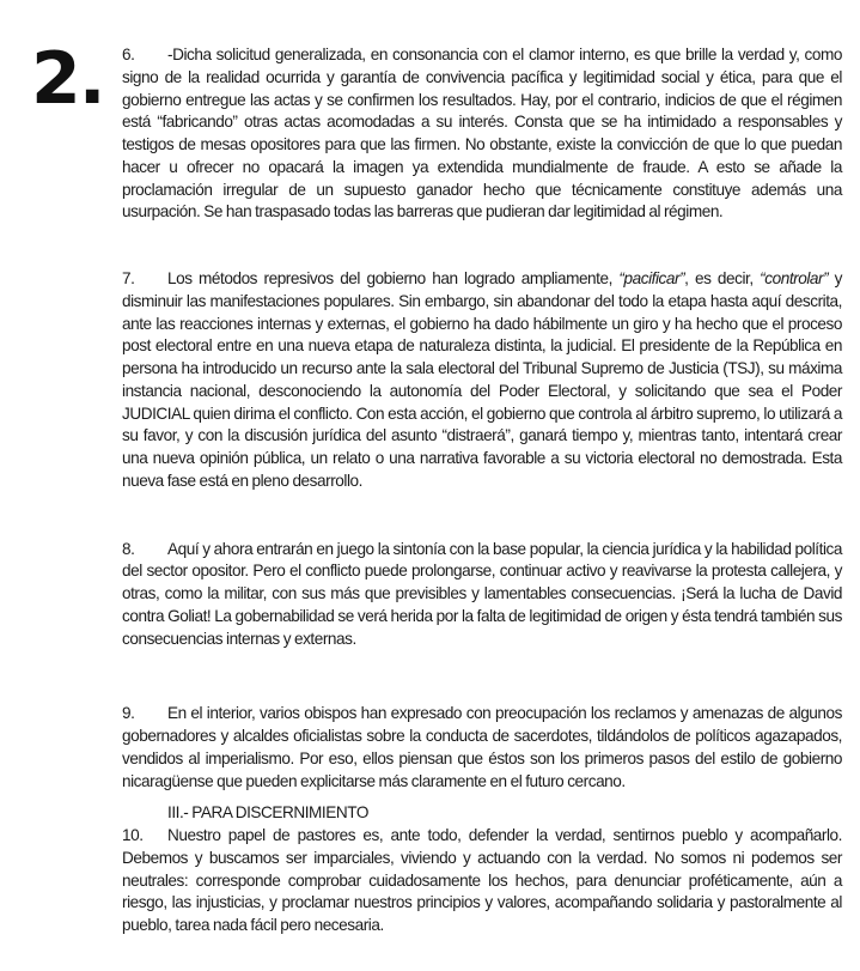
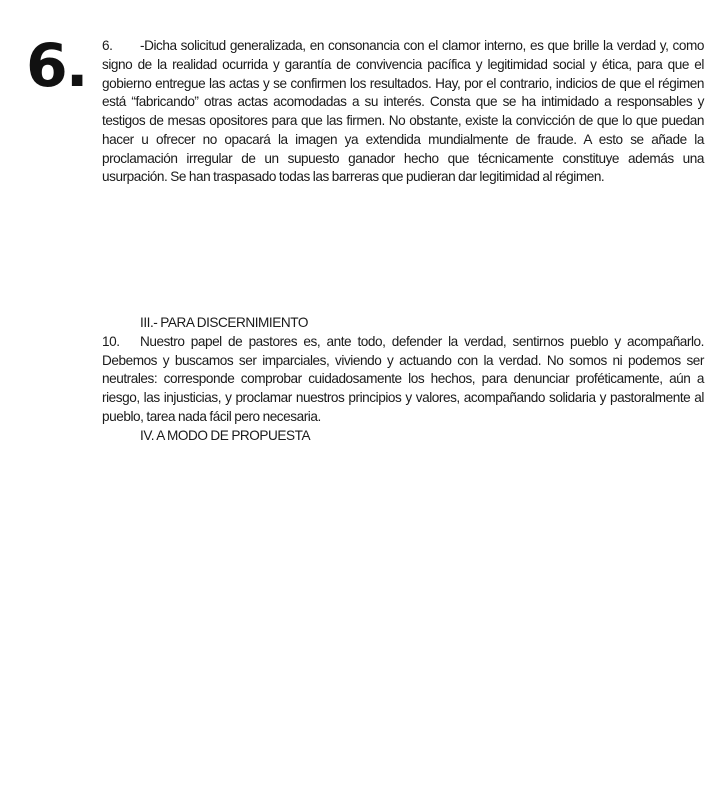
- 2.
+ 6.
  6. -Dicha solicitud generalizada, en consonancia con el clamor interno, es que brille la verdad y, como signo de la realidad ocurrida y garantía de convivencia pacífica y legitimidad social y ética, para que el gobierno entregue las actas y se confirmen los resultados. Hay, por el contrario, indicios de que el régimen está “fabricando” otras actas acomodadas a su interés. Consta que se ha intimidado a responsables y testigos de mesas opositores para que las firmen. No obstante, existe la convicción de que lo que puedan hacer u ofrecer no opacará la imagen ya extendida mundialmente de fraude. A esto se añade la proclamación irregular de un supuesto ganador hecho que técnicamente constituye además una usurpación. Se han traspasado todas las barreras que pudieran dar legitimidad al régimen.
- 7. Los métodos represivos del gobierno han logrado ampliamente, “pacificar”, es decir, “controlar” y disminuir las manifestaciones populares. Sin embargo, sin abandonar del todo la etapa hasta aquí descrita, ante las reacciones internas y externas, el gobierno ha dado hábilmente un giro y ha hecho que el proceso post electoral entre en una nueva etapa de naturaleza distinta, la judicial. El presidente de la República en persona ha introducido un recurso ante la sala electoral del Tribunal Supremo de Justicia (TSJ), su máxima instancia nacional, desconociendo la autonomía del Poder Electoral, y solicitando que sea el Poder JUDICIAL quien dirima el conflicto. Con esta acción, el gobierno que controla al árbitro supremo, lo utilizará a su favor, y con la discusión jurídica del asunto “distraerá”, ganará tiempo y, mientras tanto, intentará crear una nueva opinión pública, un relato o una narrativa favorable a su victoria electoral no demostrada. Esta nueva fase está en pleno desarrollo.
- 8. Aquí y ahora entrarán en juego la sintonía con la base popular, la ciencia jurídica y la habilidad política del sector opositor. Pero el conflicto puede prolongarse, continuar activo y reavivarse la protesta callejera, y otras, como la militar, con sus más que previsibles y lamentables consecuencias. ¡Será la lucha de David contra Goliat! La gobernabilidad se verá herida por la falta de legitimidad de origen y ésta tendrá también sus consecuencias internas y externas.
- 9. En el interior, varios obispos han expresado con preocupación los reclamos y amenazas de algunos gobernadores y alcaldes oficialistas sobre la conducta de sacerdotes, tildándolos de políticos agazapados, vendidos al imperialismo. Por eso, ellos piensan que éstos son los primeros pasos del estilo de gobierno nicaragüense que pueden explicitarse más claramente en el futuro cercano.
  III.- PARA DISCERNIMIENTO
  10. Nuestro papel de pastores es, ante todo, defender la verdad, sentirnos pueblo y acompañarlo. Debemos y buscamos ser imparciales, viviendo y actuando con la verdad. No somos ni podemos ser neutrales: corresponde comprobar cuidadosamente los hechos, para denunciar proféticamente, aún a riesgo, las injusticias, y proclamar nuestros principios y valores, acompañando solidaria y pastoralmente al pueblo, tarea nada fácil pero necesaria.
+ IV. A MODO DE PROPUESTA
